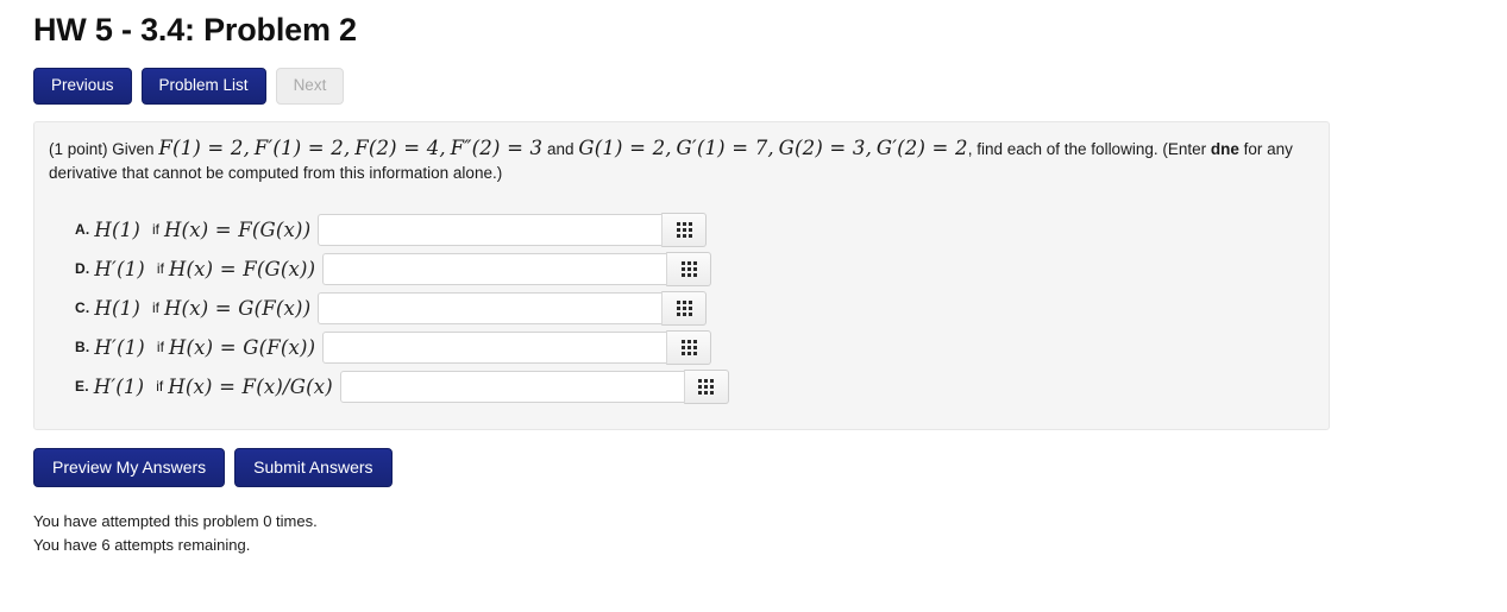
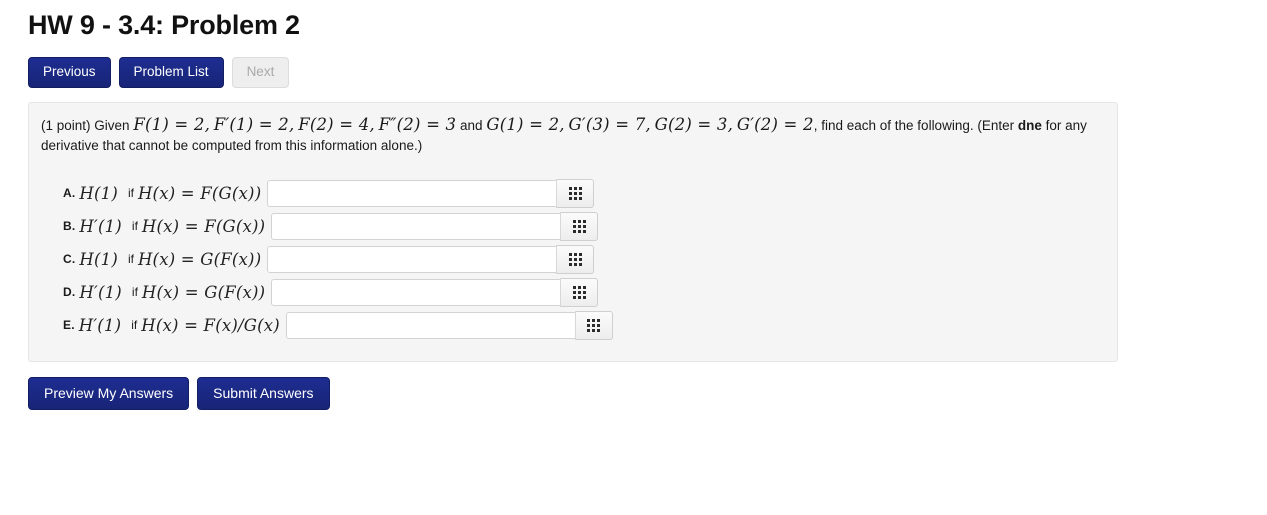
- HW 5 - 3.4: Problem 2
+ HW 9 - 3.4: Problem 2
  Previous
  Problem List
  Next
- (1 point) Given F(1) = 2, F′(1) = 2, F(2) = 4, F″(2) = 3 and G(1) = 2, G′(1) = 7, G(2) = 3, G′(2) = 2, find each of the following. (Enter dne for any derivative that cannot be computed from this information alone.)
+ (1 point) Given F(1) = 2, F′(1) = 2, F(2) = 4, F″(2) = 3 and G(1) = 2, G′(3) = 7, G(2) = 3, G′(2) = 2, find each of the following. (Enter dne for any derivative that cannot be computed from this information alone.)
  A.
  H(1)
  if
  H(x) = F(G(x))
- D.
+ B.
  H′(1)
  if
  H(x) = F(G(x))
  C.
  H(1)
  if
  H(x) = G(F(x))
- B.
+ D.
  H′(1)
  if
  H(x) = G(F(x))
  E.
  H′(1)
  if
  H(x) = F(x)/G(x)
  Preview My Answers
  Submit Answers
- You have attempted this problem 0 times.
- You have 6 attempts remaining.
